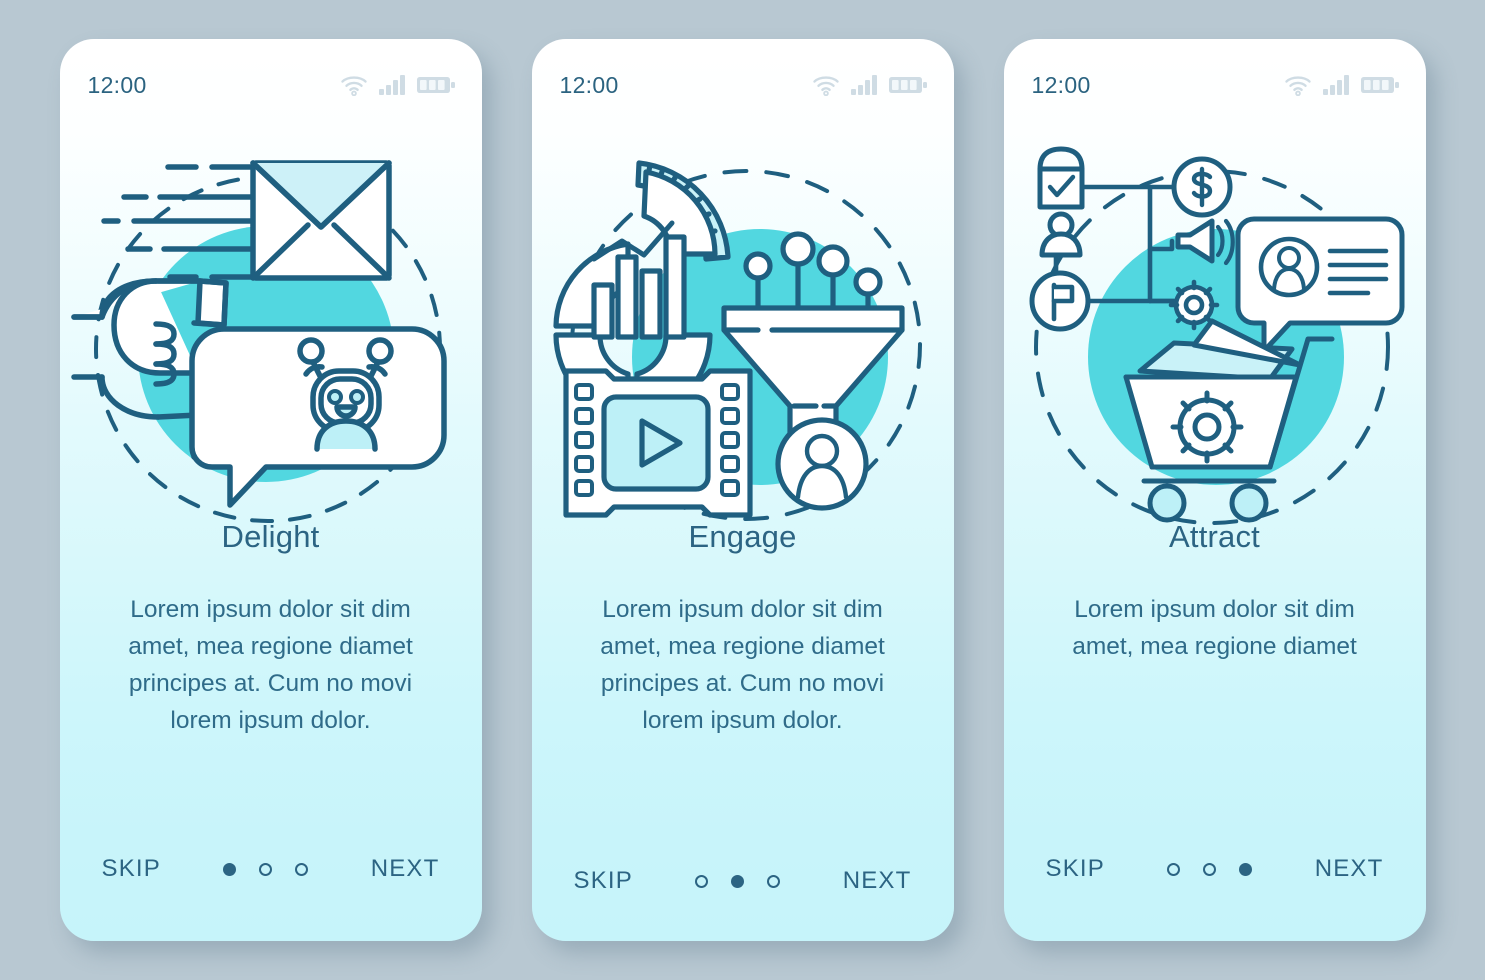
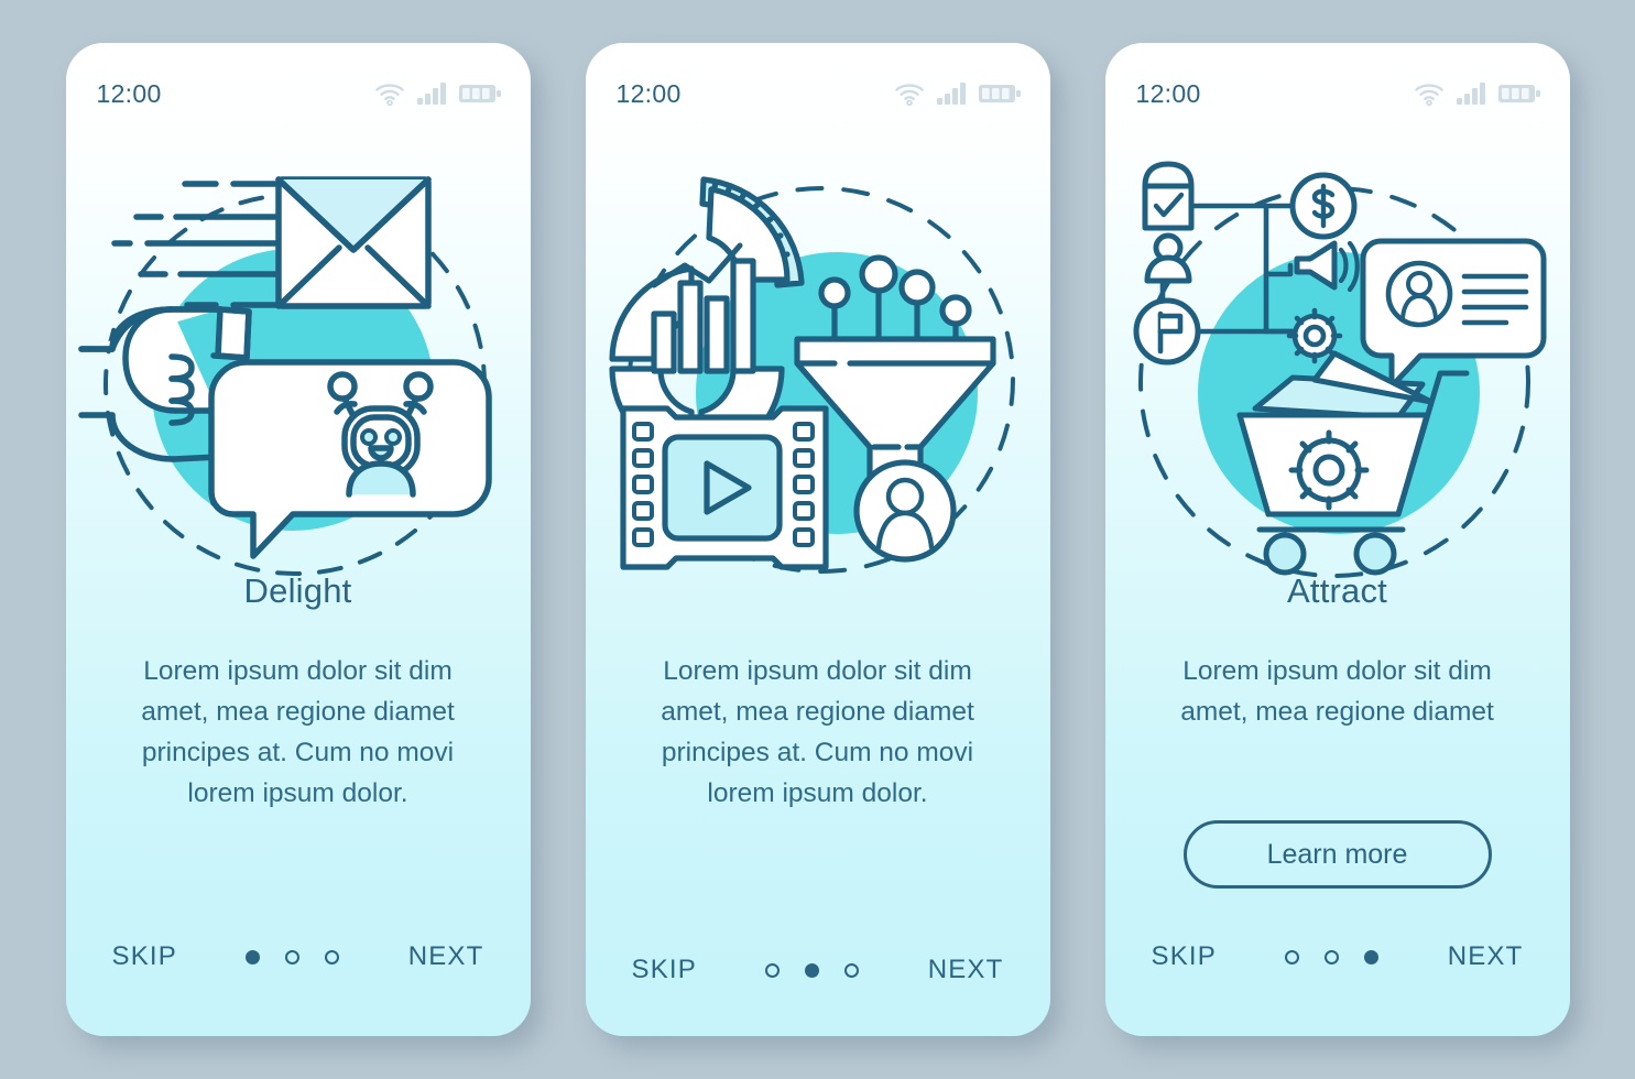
  12:00
  Delight
  Lorem ipsum dolor sit dim
  amet, mea regione diamet
  principes at. Cum no movi
  lorem ipsum dolor.
  SKIP
  NEXT
  12:00
- Engage
  Lorem ipsum dolor sit dim
  amet, mea regione diamet
  principes at. Cum no movi
  lorem ipsum dolor.
  SKIP
  NEXT
  12:00
  Attract
  Lorem ipsum dolor sit dim
  amet, mea regione diamet
+ Learn more
  SKIP
  NEXT
